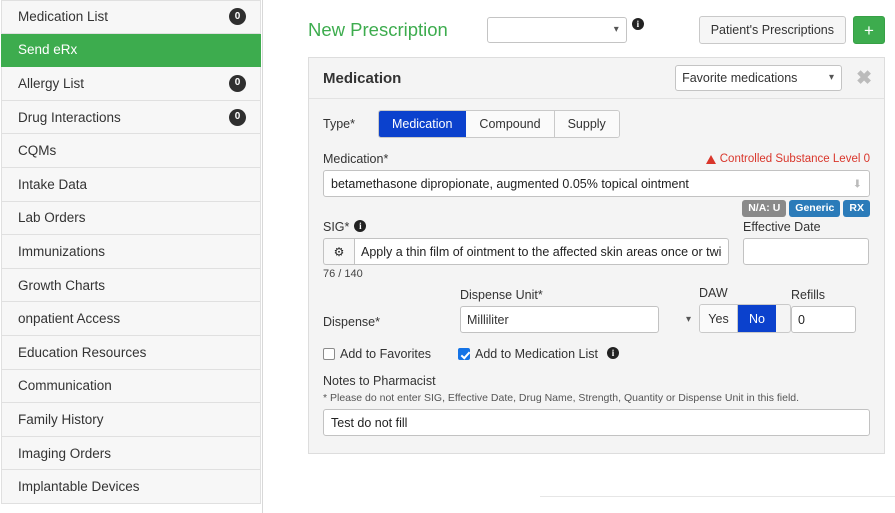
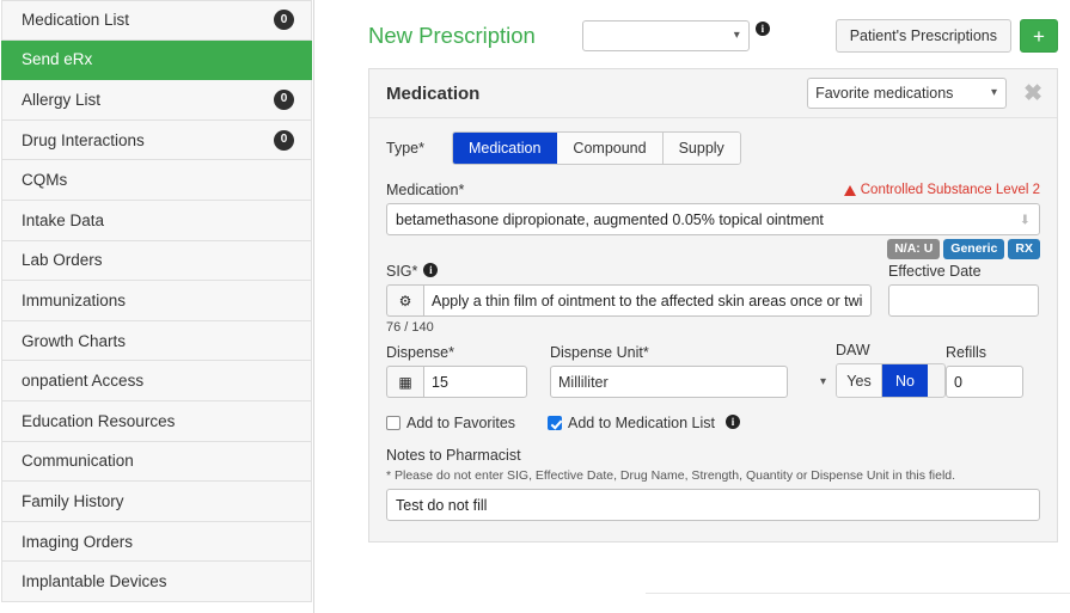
  Medication List
  0
  Send eRx
  Allergy List
  0
  Drug Interactions
  0
  CQMs
  Intake Data
  Lab Orders
  Immunizations
  Growth Charts
  onpatient Access
  Education Resources
  Communication
  Family History
  Imaging Orders
  Implantable Devices
  New Prescription
  ▾
  i
  Patient's Prescriptions
  +
  Medication
  Favorite medications
  ▾
  ✖
  Type*
  Medication
  Compound
  Supply
  Medication*
- Controlled Substance Level 0
+ Controlled Substance Level 2
  betamethasone dipropionate, augmented 0.05% topical ointment
  ⬇
  N/A: U
  Generic
  RX
  SIG*
  i
  ⚙
  Apply a thin film of ointment to the affected skin areas once or twi
  76 / 140
  Effective Date
  Dispense*
+ ▦
+ 15
  Dispense Unit*
  Milliliter
  ▾
  DAW
  Yes
  No
  Refills
  0
  Add to Favorites
  Add to Medication List
  i
  Notes to Pharmacist
  * Please do not enter SIG, Effective Date, Drug Name, Strength, Quantity or Dispense Unit in this field.
  Test do not fill
